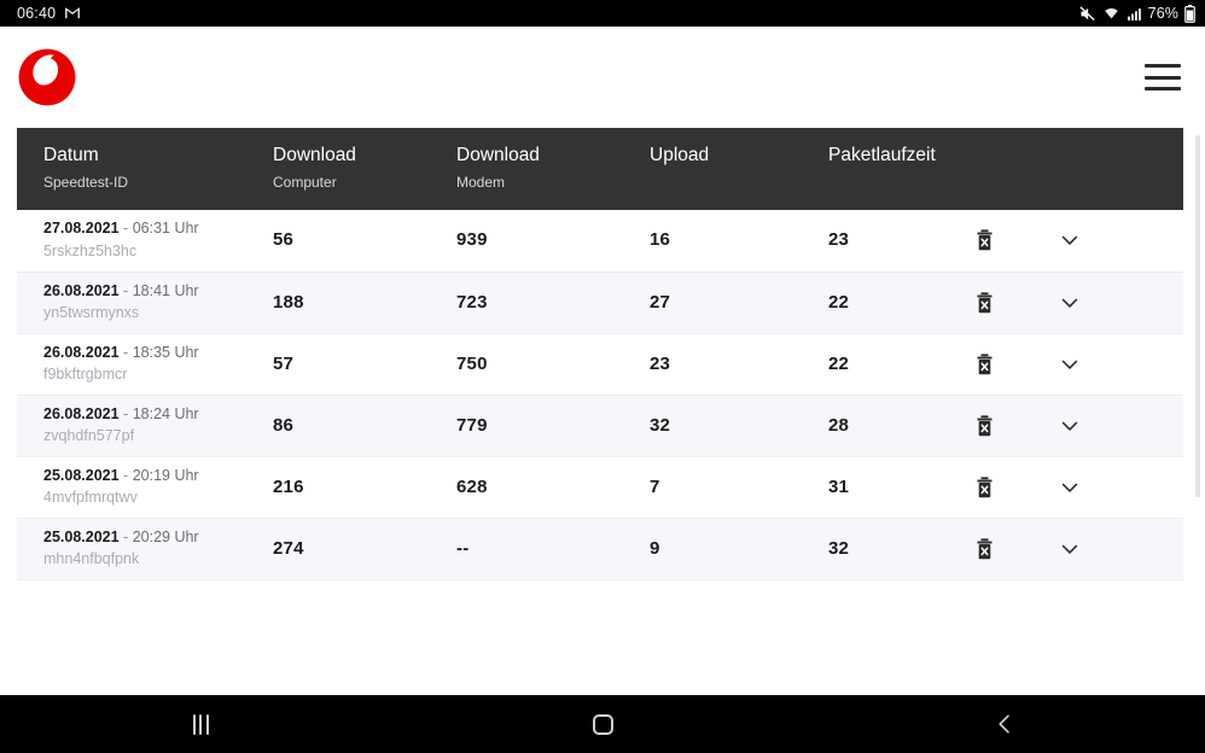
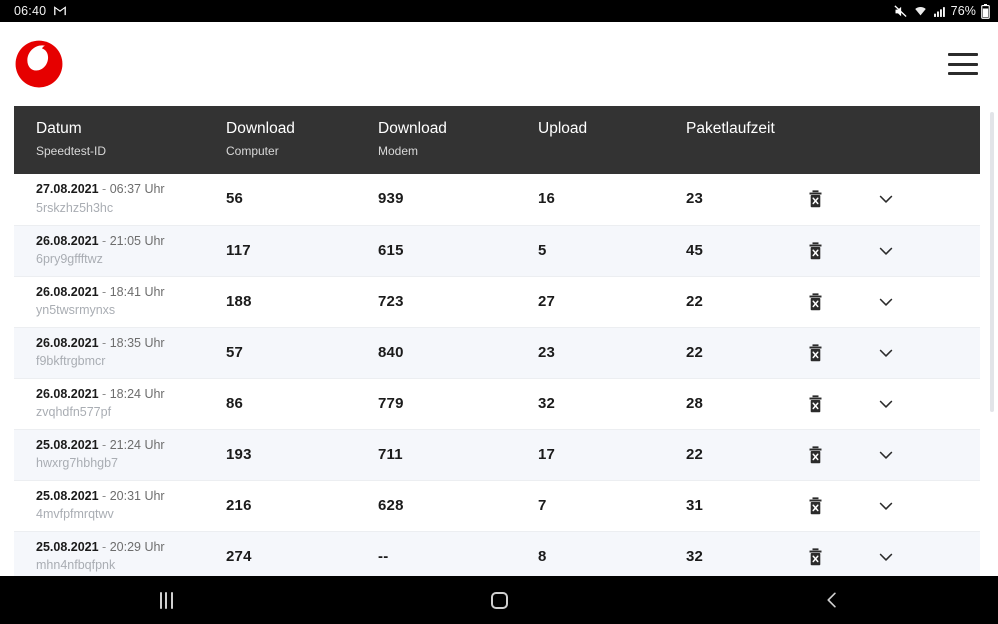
  06:40
  76%
  Datum Speedtest-ID	Download Computer	Download Modem	Upload	Paketlaufzeit
- 27.08.2021 - 06:31 Uhr5rskzhz5h3hc	56	939	16	23
+ 27.08.2021 - 06:37 Uhr5rskzhz5h3hc	56	939	16	23
+ 26.08.2021 - 21:05 Uhr6pry9gffftwz	117	615	5	45
  26.08.2021 - 18:41 Uhryn5twsrmynxs	188	723	27	22
- 26.08.2021 - 18:35 Uhrf9bkftrgbmcr	57	750	23	22
+ 26.08.2021 - 18:35 Uhrf9bkftrgbmcr	57	840	23	22
  26.08.2021 - 18:24 Uhrzvqhdfn577pf	86	779	32	28
+ 25.08.2021 - 21:24 Uhrhwxrg7hbhgb7	193	711	17	22
- 25.08.2021 - 20:19 Uhr4mvfpfmrqtwv	216	628	7	31
+ 25.08.2021 - 20:31 Uhr4mvfpfmrqtwv	216	628	7	31
- 25.08.2021 - 20:29 Uhrmhn4nfbqfpnk	274	--	9	32
+ 25.08.2021 - 20:29 Uhrmhn4nfbqfpnk	274	--	8	32
